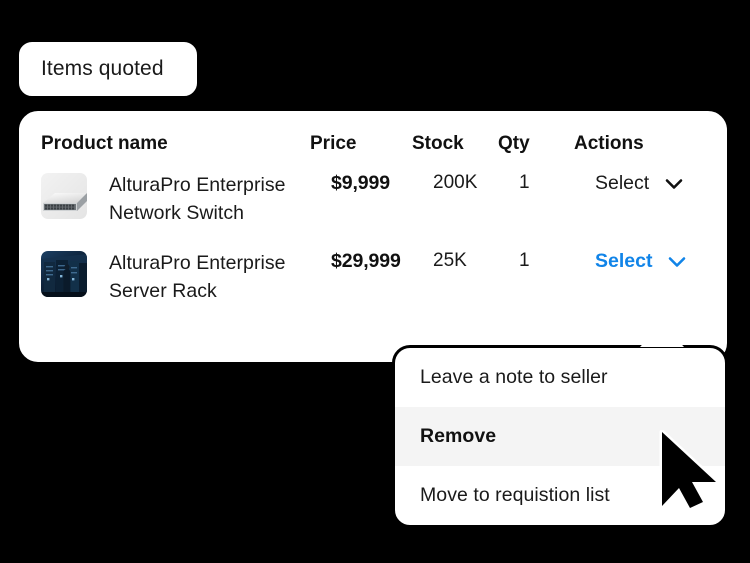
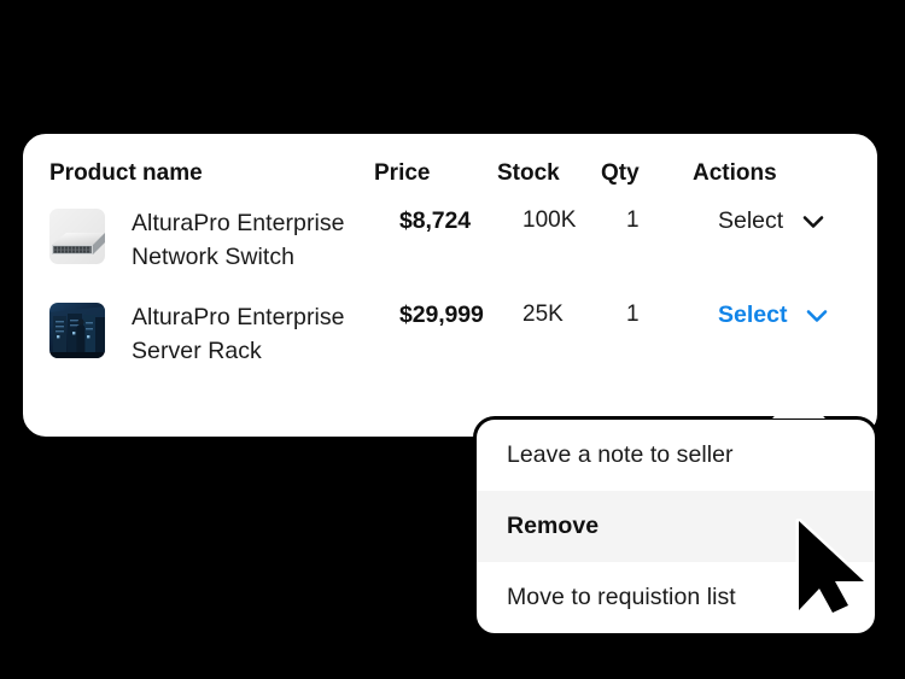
- Items quoted
  Product name
  Price
  Stock
  Qty
  Actions
  AlturaPro Enterprise Network Switch
- $9,999
+ $8,724
- 200K
+ 100K
  1
  Select
  AlturaPro Enterprise Server Rack
  $29,999
  25K
  1
  Select
  Leave a note to seller
  Remove
  Move to requistion list
